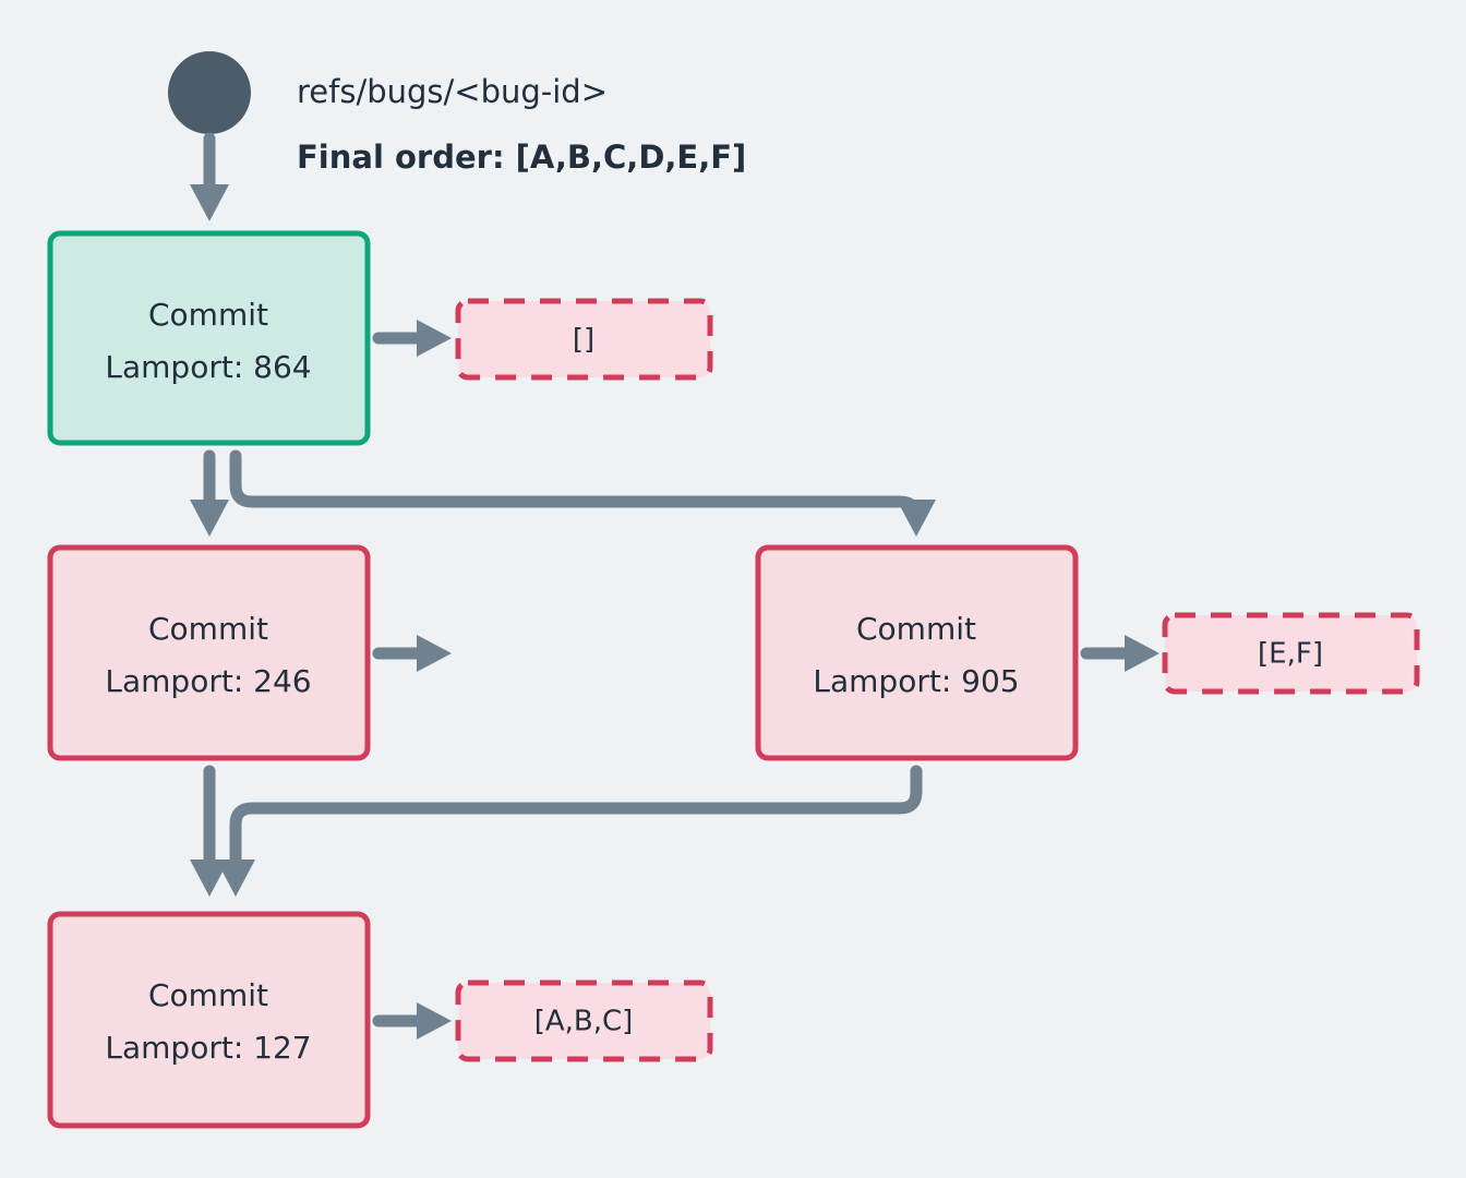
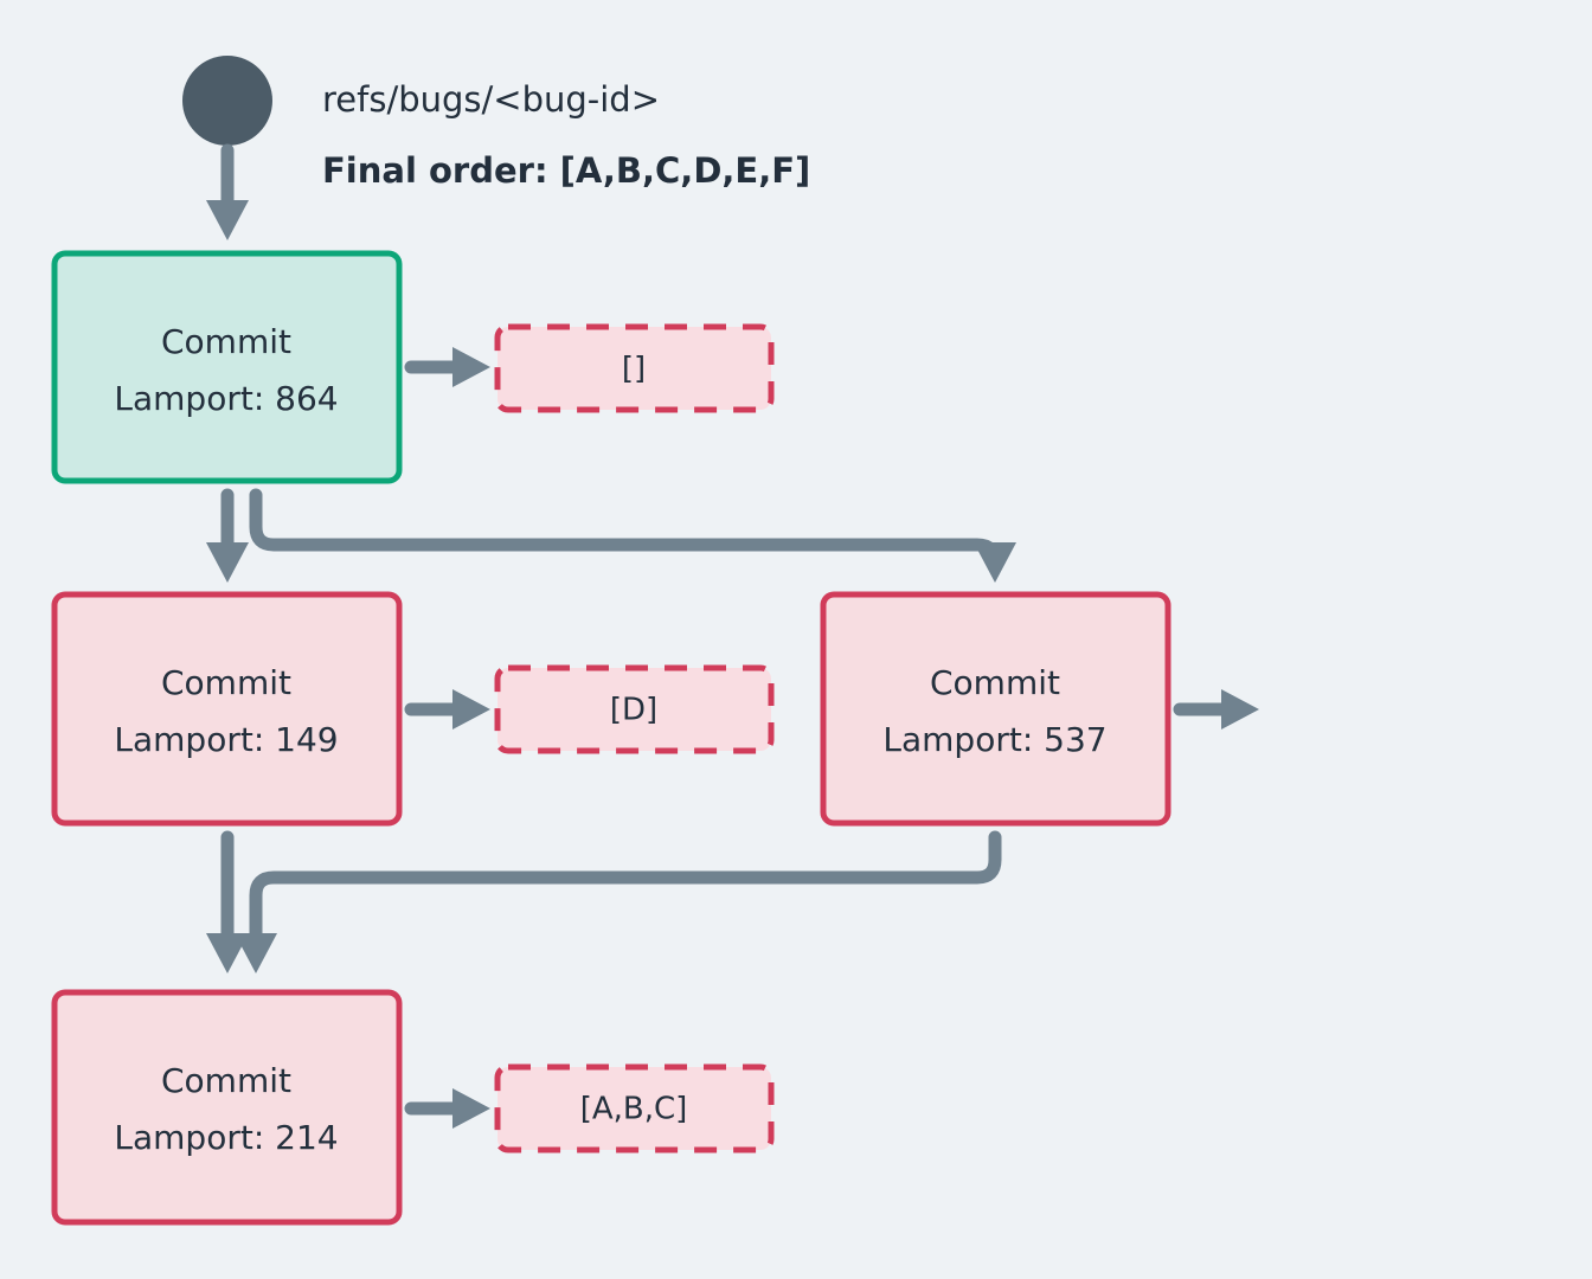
  refs/bugs/<bug-id>
  Final order: [A,B,C,D,E,F]
  Commit
  Lamport: 864
  []
  Commit
- Lamport: 246
+ Lamport: 149
+ [D]
  Commit
- Lamport: 905
+ Lamport: 537
- [E,F]
  Commit
- Lamport: 127
+ Lamport: 214
  [A,B,C]
